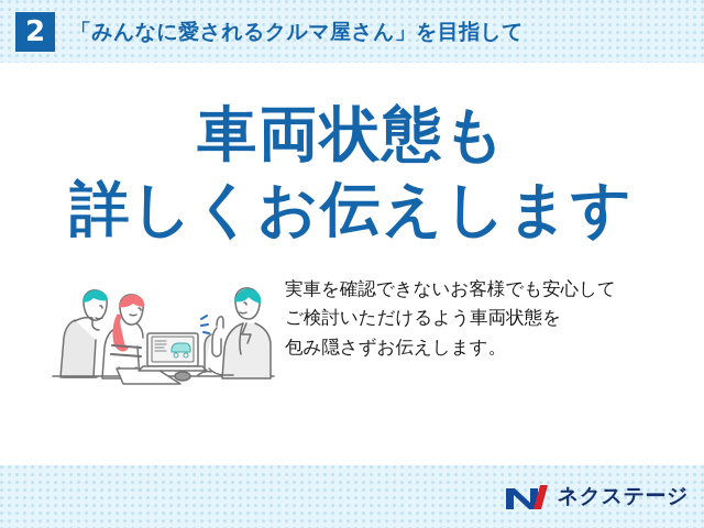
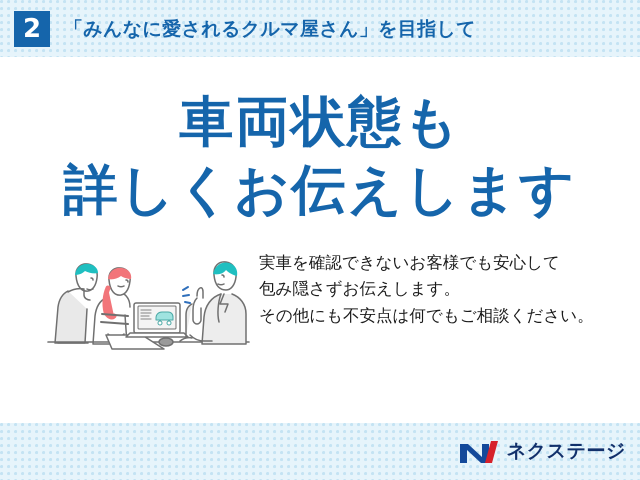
  2
  「みんなに愛されるクルマ屋さん」を目指して
  車両状態も
  詳しくお伝えします
  実車を確認できないお客様でも安心して
- ご検討いただけるよう車両状態を
  包み隠さずお伝えします。
+ その他にも不安点は何でもご相談ください。
  ネクステージ
